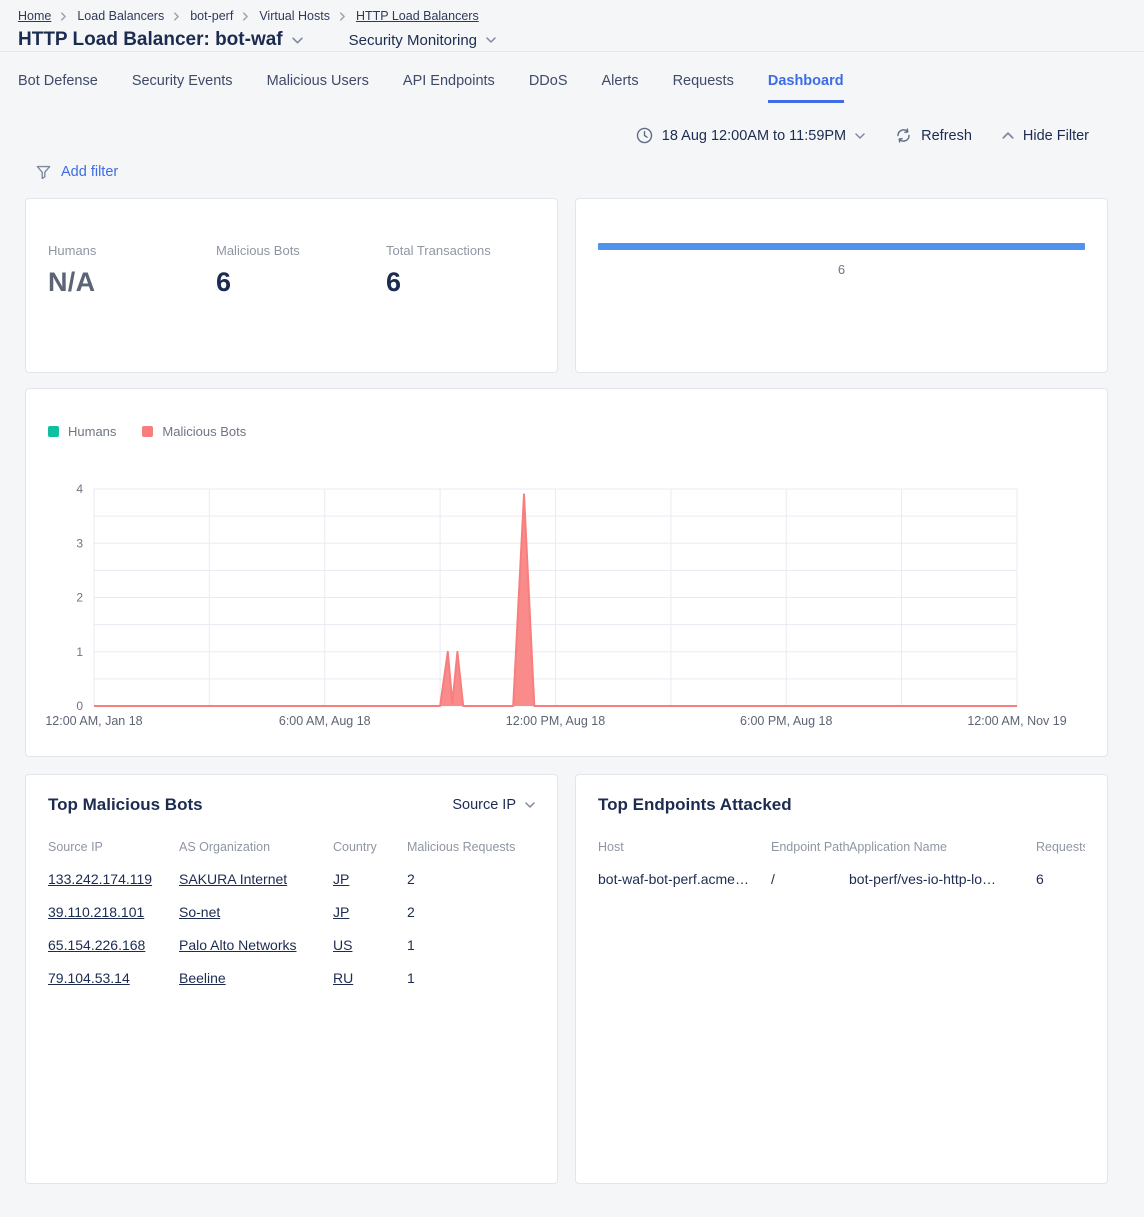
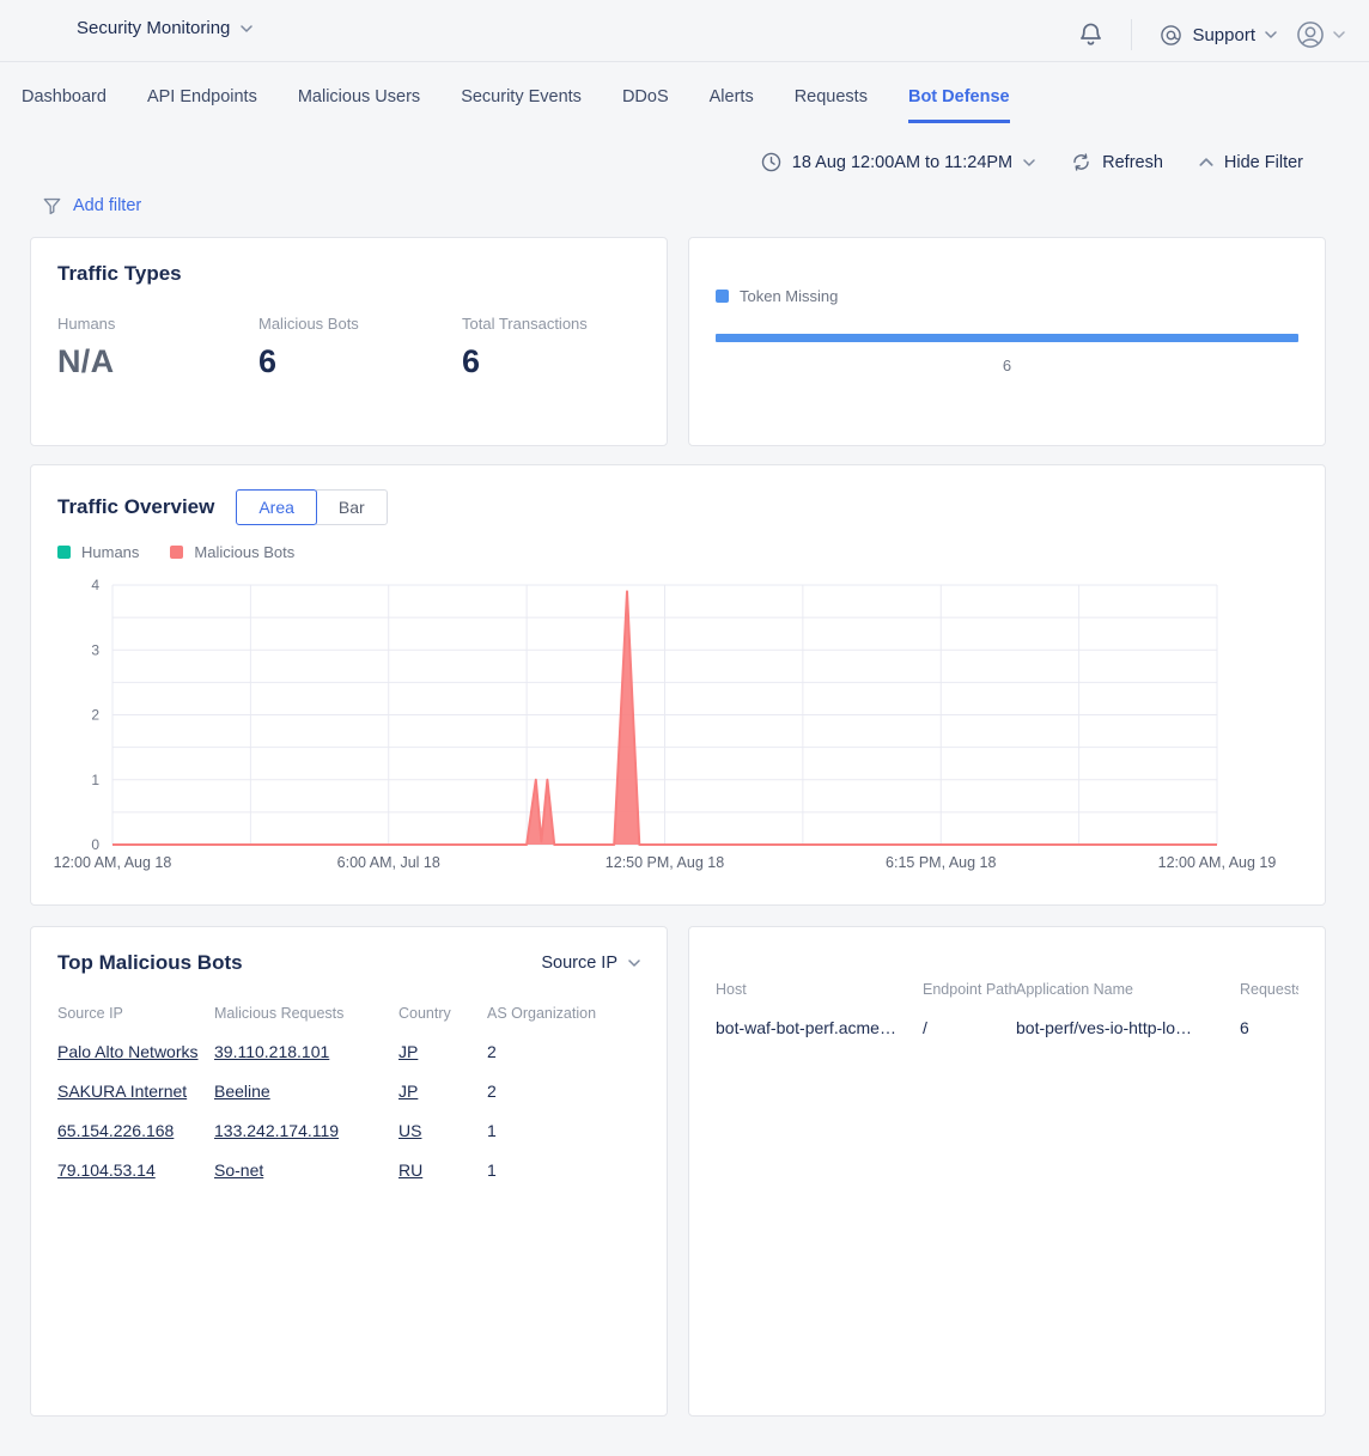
- Home
- Load Balancers
- bot-perf
- Virtual Hosts
- HTTP Load Balancers
- HTTP Load Balancer: bot-waf
  Security Monitoring
+ Support
- Bot Defense
+ Dashboard
- Security Events
+ API Endpoints
  Malicious Users
- API Endpoints
+ Security Events
  DDoS
  Alerts
  Requests
- Dashboard
+ Bot Defense
- 18 Aug 12:00AM to 11:59PM
+ 18 Aug 12:00AM to 11:24PM
  Refresh
  Hide Filter
  Add filter
+ Traffic Types
  Humans
  N/A
  Malicious Bots
  6
  Total Transactions
  6
+ Token Missing
  6
+ Traffic Overview
+ Area
+ Bar
  Humans
  Malicious Bots
  0
  1
  2
  3
  4
- 12:00 AM, Jan 18
+ 12:00 AM, Aug 18
- 6:00 AM, Aug 18
+ 6:00 AM, Jul 18
- 12:00 PM, Aug 18
+ 12:50 PM, Aug 18
- 6:00 PM, Aug 18
+ 6:15 PM, Aug 18
- 12:00 AM, Nov 19
+ 12:00 AM, Aug 19
  Top Malicious Bots
  Source IP
  Source IP
- AS Organization
+ Malicious Requests
  Country
- Malicious Requests
+ AS Organization
- 133.242.174.119
+ Palo Alto Networks
- SAKURA Internet
+ 39.110.218.101
  JP
  2
- 39.110.218.101
+ SAKURA Internet
- So-net
+ Beeline
  JP
  2
  65.154.226.168
- Palo Alto Networks
+ 133.242.174.119
  US
  1
  79.104.53.14
- Beeline
+ So-net
  RU
  1
- Top Endpoints Attacked
  Host
  Endpoint Path
  Application Name
  Request
  bot-waf-bot-perf.acme…
  /
  bot-perf/ves-io-http-lo…
  6
